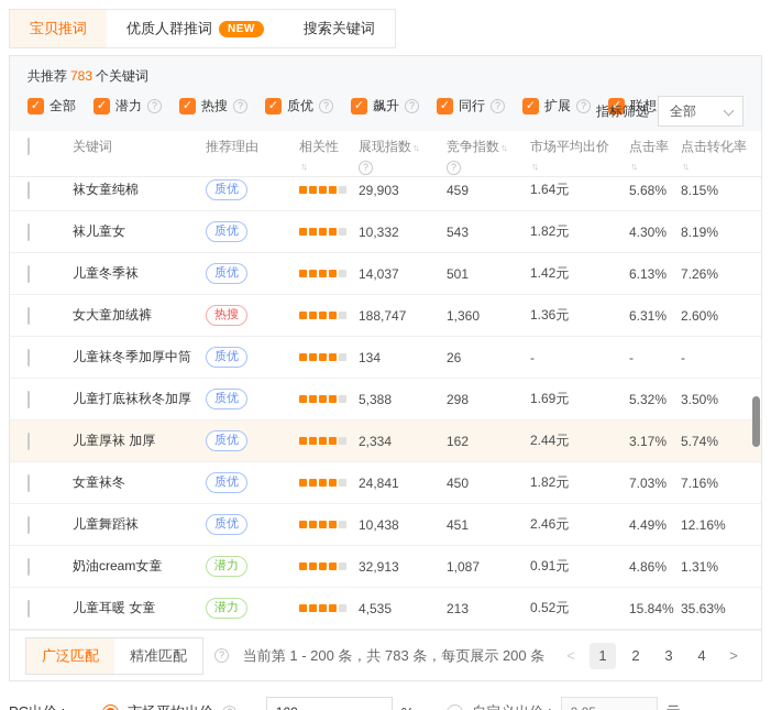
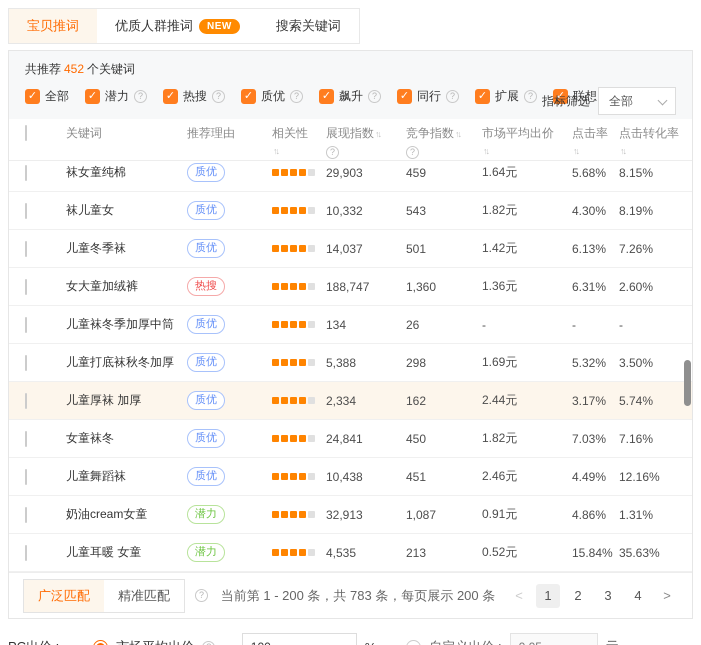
  宝贝推词
  优质人群推词
  NEW
  搜索关键词
- 共推荐 783 个关键词
+ 共推荐 452 个关键词
  ✓
  全部
  ✓
  潜力
  ?
  ✓
  热搜
  ?
  ✓
  质优
  ?
  ✓
  飙升
  ?
  ✓
  同行
  ?
  ✓
  扩展
  ?
  ✓
  联想
  指标筛选
  全部
  关键词
  推荐理由
  相关性
  ↑↓
  展现指数↑↓
  ?
  竞争指数↑↓
  ?
  市场平均出价
  ↑↓
  点击率
  ↑↓
  点击转化率
  ↑↓
  袜女童纯棉
  质优
  29,903
  459
  1.64元
  5.68%
  8.15%
  袜儿童女
  质优
  10,332
  543
  1.82元
  4.30%
  8.19%
  儿童冬季袜
  质优
  14,037
  501
  1.42元
  6.13%
  7.26%
  女大童加绒裤
  热搜
  188,747
  1,360
  1.36元
  6.31%
  2.60%
  儿童袜冬季加厚中筒
  质优
  134
  26
  -
  -
  -
  儿童打底袜秋冬加厚
  质优
  5,388
  298
  1.69元
  5.32%
  3.50%
  儿童厚袜 加厚
  质优
  2,334
  162
  2.44元
  3.17%
  5.74%
  女童袜冬
  质优
  24,841
  450
  1.82元
  7.03%
  7.16%
  儿童舞蹈袜
  质优
  10,438
  451
  2.46元
  4.49%
  12.16%
  奶油cream女童
  潜力
  32,913
  1,087
  0.91元
  4.86%
  1.31%
  儿童耳暖 女童
  潜力
  4,535
  213
  0.52元
  15.84%
  35.63%
  广泛匹配
  精准匹配
  ?
  当前第 1 - 200 条，共 783 条，每页展示 200 条
  <
  1
  2
  3
  4
  >
